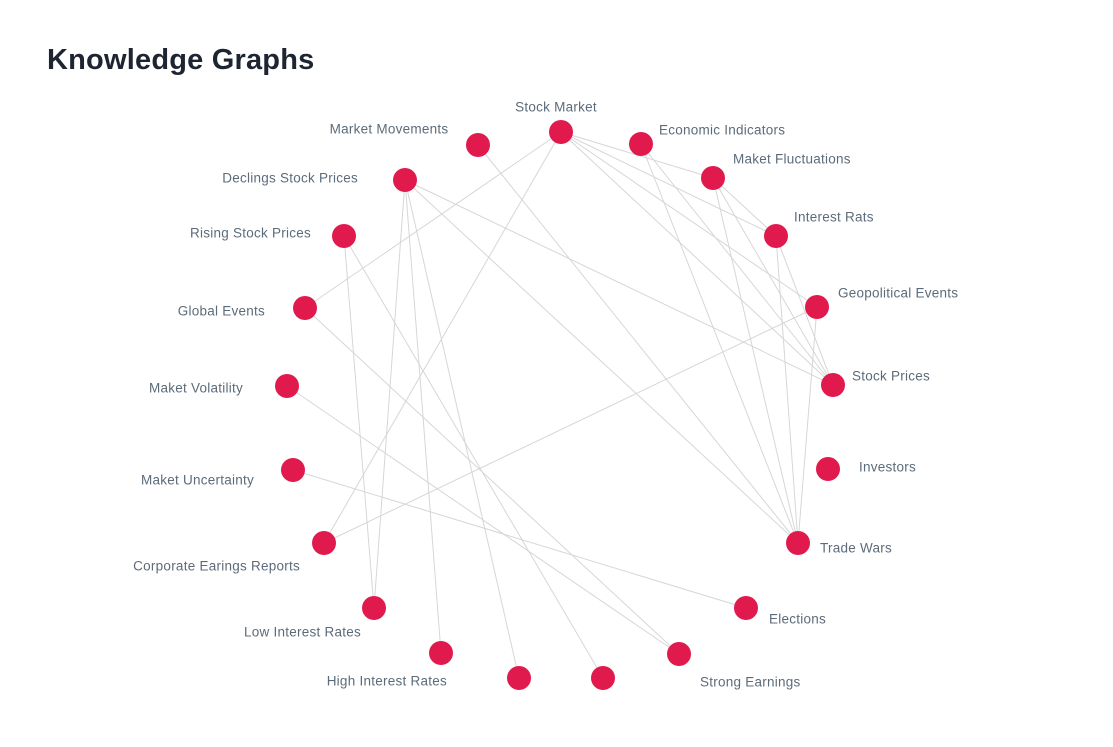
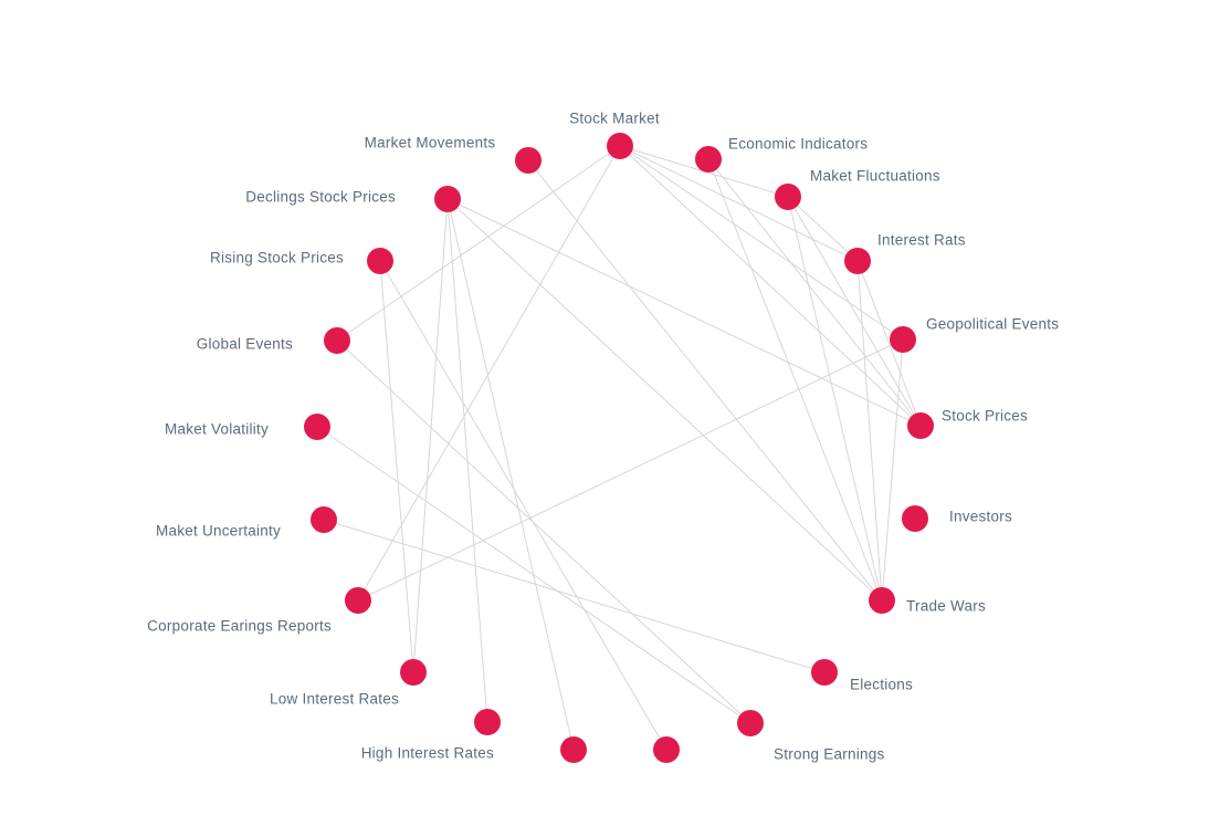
- Knowledge Graphs
  Stock Market
  Market Movements
  Economic Indicators
  Maket Fluctuations
  Declings Stock Prices
  Interest Rats
  Rising Stock Prices
  Geopolitical Events
  Global Events
  Stock Prices
  Maket Volatility
  Investors
  Maket Uncertainty
  Trade Wars
  Corporate Earings Reports
  Elections
  Low Interest Rates
  Strong Earnings
  High Interest Rates
